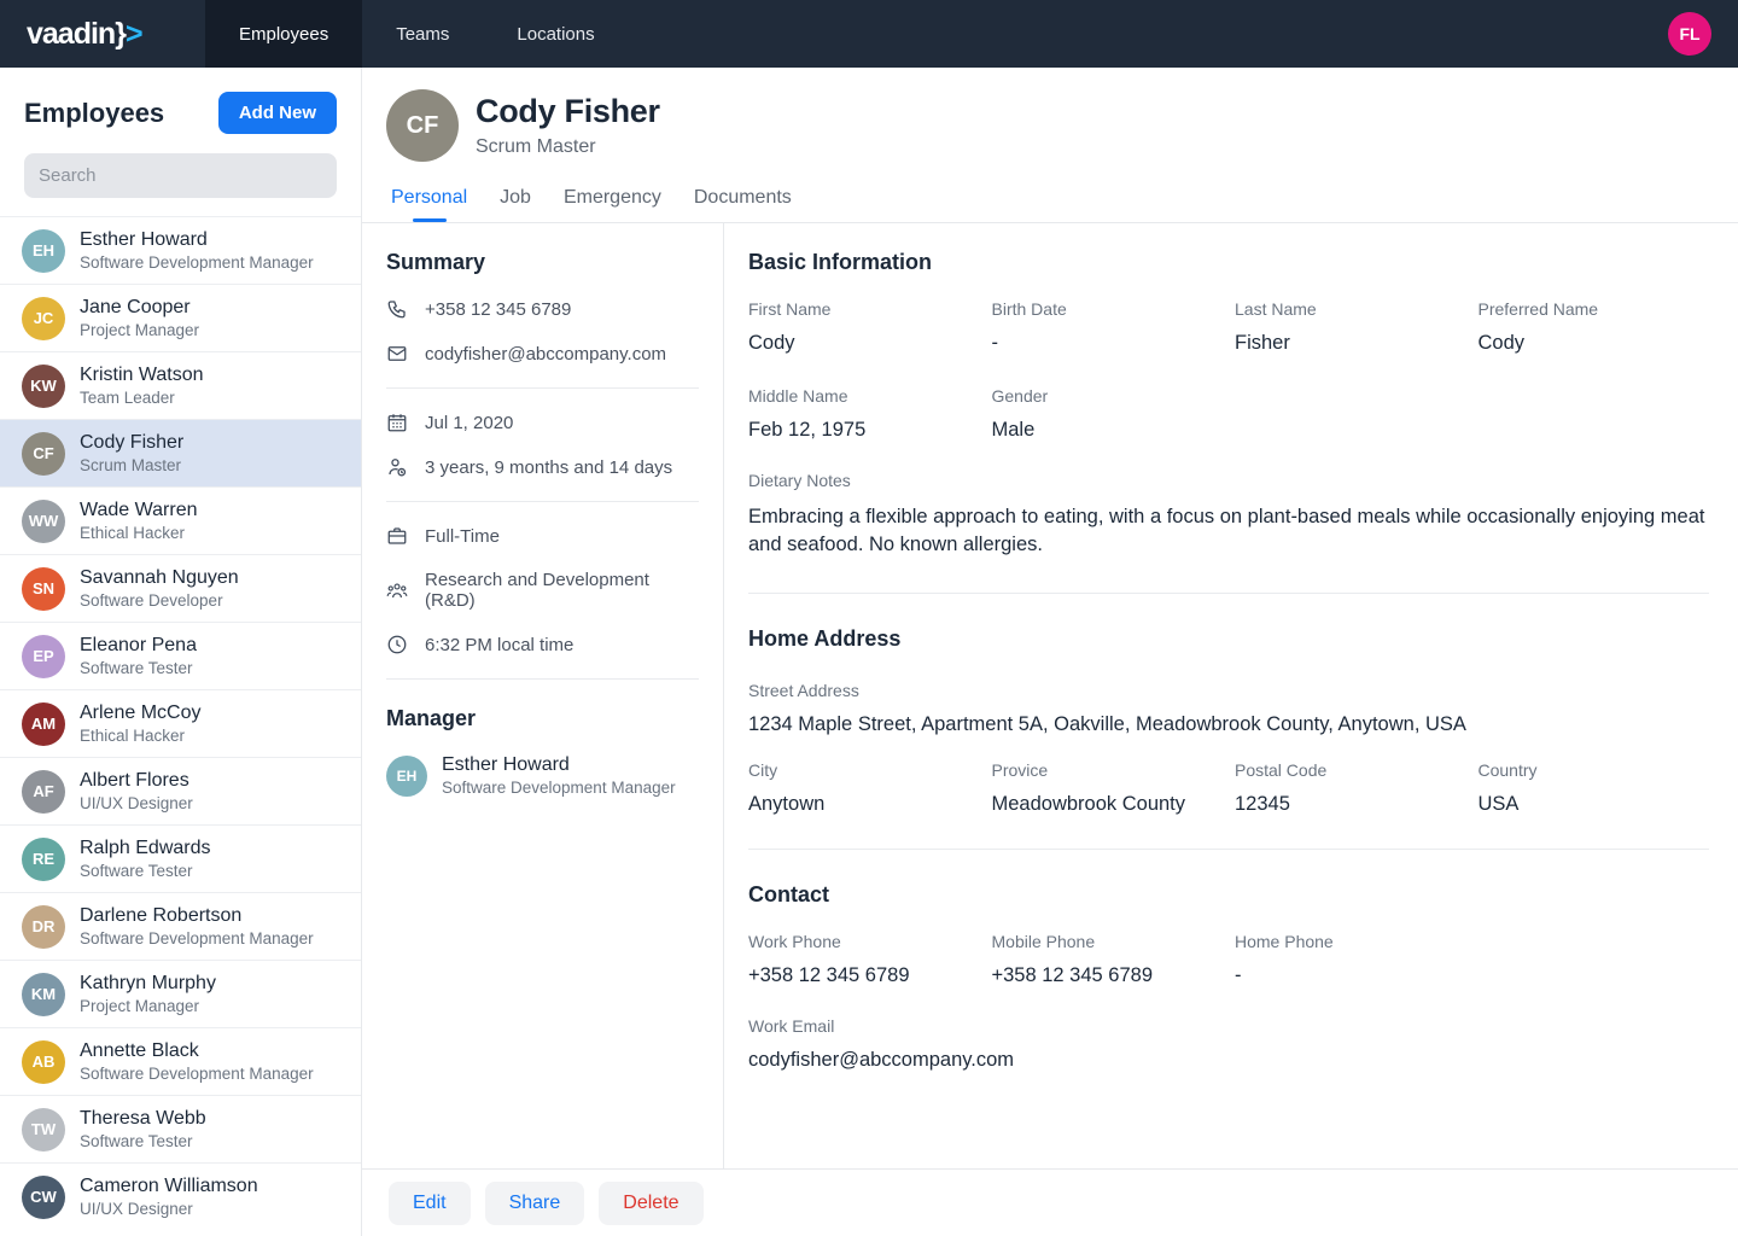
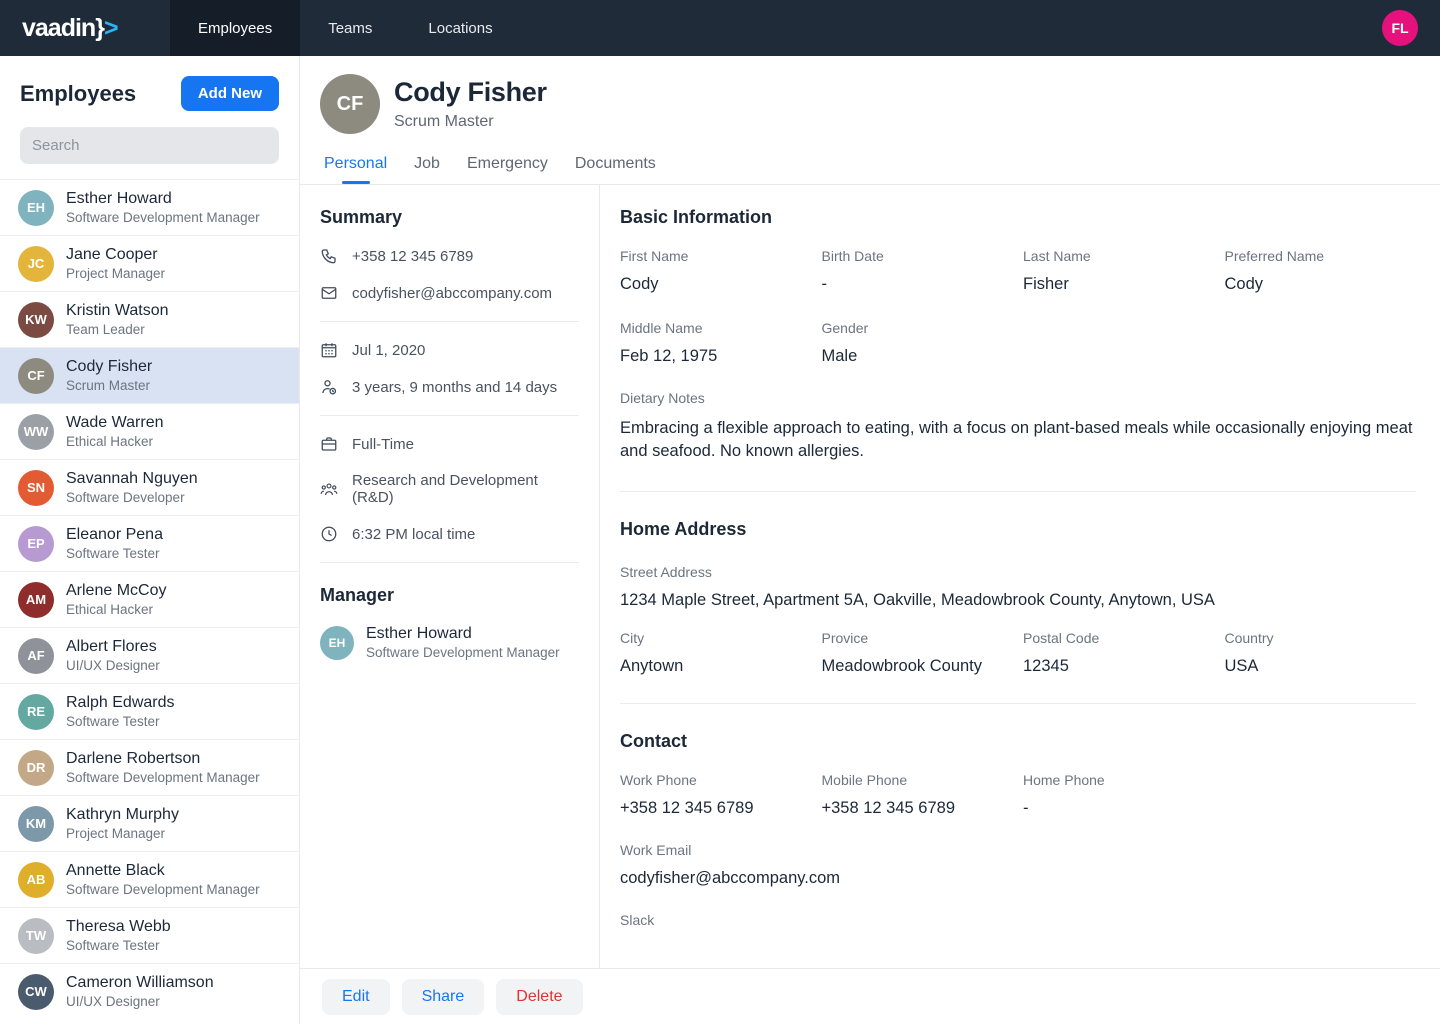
  vaadin
  }
  >
  Employees
  Teams
  Locations
  FL
  Employees
  Add New
  Search
  EH
  Esther Howard
  Software Development Manager
  JC
  Jane Cooper
  Project Manager
  KW
  Kristin Watson
  Team Leader
  CF
  Cody Fisher
  Scrum Master
  WW
  Wade Warren
  Ethical Hacker
  SN
  Savannah Nguyen
  Software Developer
  EP
  Eleanor Pena
  Software Tester
  AM
  Arlene McCoy
  Ethical Hacker
  AF
  Albert Flores
  UI/UX Designer
  RE
  Ralph Edwards
  Software Tester
  DR
  Darlene Robertson
  Software Development Manager
  KM
  Kathryn Murphy
  Project Manager
  AB
  Annette Black
  Software Development Manager
  TW
  Theresa Webb
  Software Tester
  CW
  Cameron Williamson
  UI/UX Designer
  CF
  Cody Fisher
  Scrum Master
  Personal
  Job
  Emergency
  Documents
  Summary
  +358 12 345 6789
  codyfisher@abccompany.com
  Jul 1, 2020
  3 years, 9 months and 14 days
  Full-Time
  Research and Development (R&D)
  6:32 PM local time
  Manager
  EH
  Esther Howard
  Software Development Manager
  Basic Information
  First Name
  Cody
  Birth Date
  -
  Last Name
  Fisher
  Preferred Name
  Cody
  Middle Name
  Feb 12, 1975
  Gender
  Male
  Dietary Notes
  Embracing a flexible approach to eating, with a focus on plant-based meals while occasionally enjoying meat and seafood. No known allergies.
  Home Address
  Street Address
  1234 Maple Street, Apartment 5A, Oakville, Meadowbrook County, Anytown, USA
  City
  Anytown
  Provice
  Meadowbrook County
  Postal Code
  12345
  Country
  USA
  Contact
  Work Phone
  +358 12 345 6789
  Mobile Phone
  +358 12 345 6789
  Home Phone
  -
  Work Email
  codyfisher@abccompany.com
+ Slack
  Edit
  Share
  Delete
